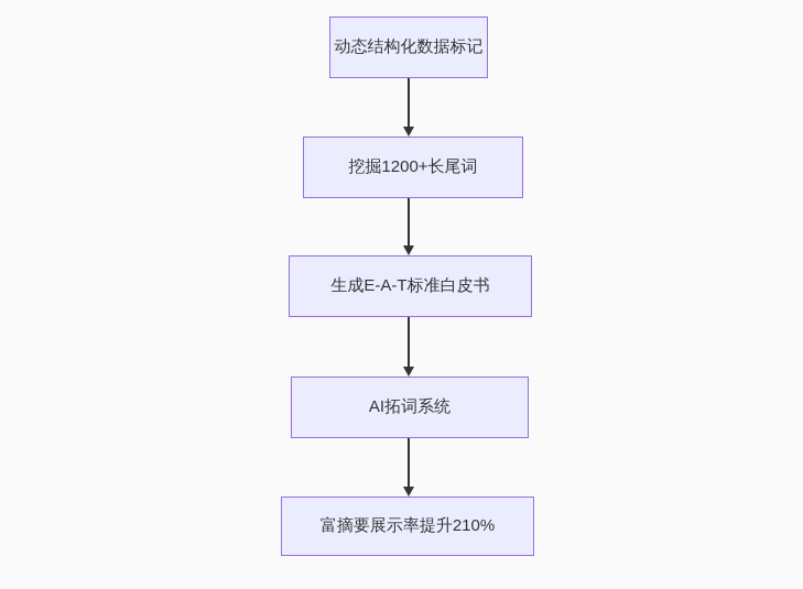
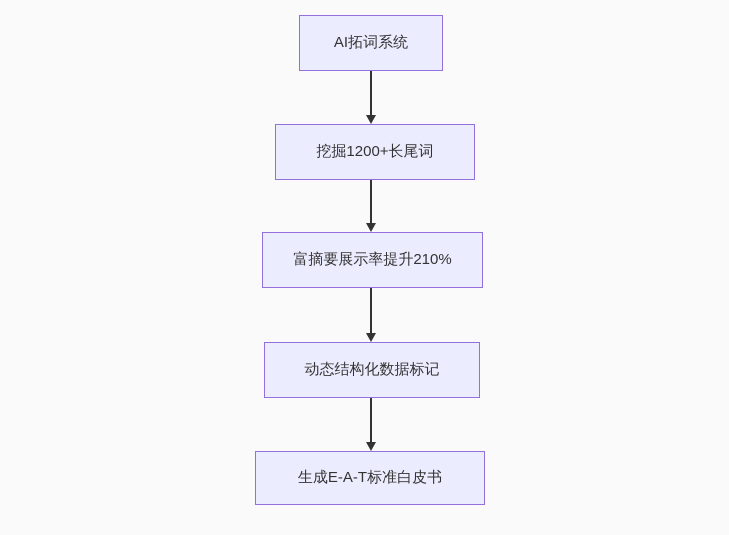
- 动态结构化数据标记
+ AI拓词系统
  挖掘1200+长尾词
- 生成E-A-T标准白皮书
+ 富摘要展示率提升210%
- AI拓词系统
+ 动态结构化数据标记
- 富摘要展示率提升210%
+ 生成E-A-T标准白皮书
